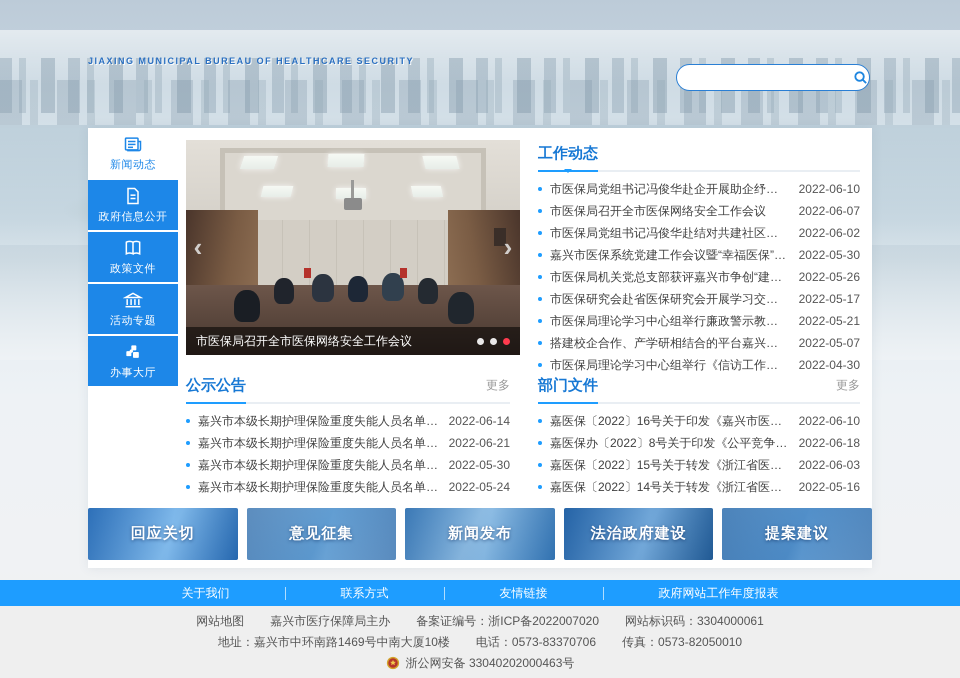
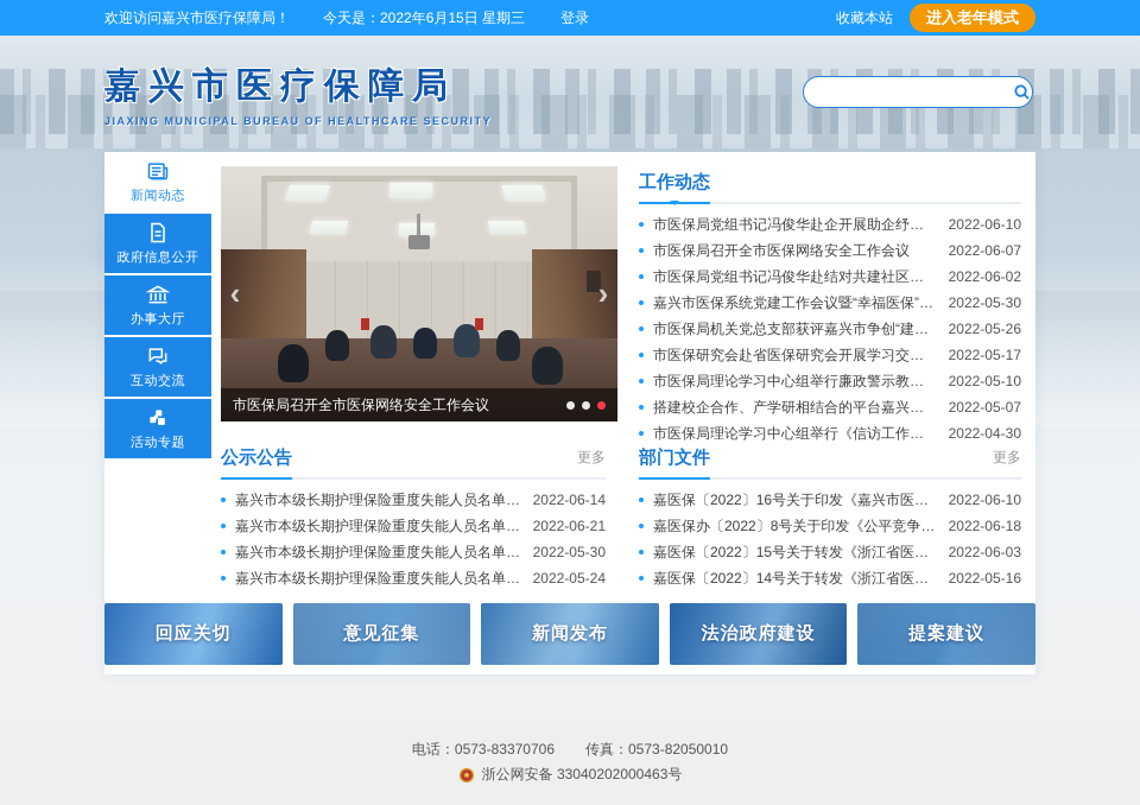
+ 欢迎访问嘉兴市医疗保障局！
+ 今天是：2022年6月15日 星期三
+ 登录
+ 收藏本站
+ 进入老年模式
+ 嘉兴市医疗保障局
  JIAXING MUNICIPAL BUREAU OF HEALTHCARE SECURITY
  新闻动态
  政府信息公开
- 政策文件
- 活动专题
+ 办事大厅
+ 互动交流
- 办事大厅
+ 活动专题
  ‹
  ›
  市医保局召开全市医保网络安全工作会议
  工作动态
  市医保局党组书记冯俊华赴企开展助企纾困活
  2022-06-10
  市医保局召开全市医保网络安全工作会议
  2022-06-07
  市医保局党组书记冯俊华赴结对共建社区指导
  2022-06-02
  嘉兴市医保系统党建工作会议暨“幸福医保”党
  2022-05-30
  市医保局机关党总支部获评嘉兴市争创“建设清
  2022-05-26
  市医保研究会赴省医保研究会开展学习交流活
  2022-05-17
  市医保局理论学习中心组举行廉政警示教育专
- 2022-05-21
+ 2022-05-10
  搭建校企合作、产学研相结合的平台嘉兴市长
  2022-05-07
  市医保局理论学习中心组举行《信访工作条例
  2022-04-30
  公示公告
  更多
  嘉兴市本级长期护理保险重度失能人员名单公
  2022-06-14
  嘉兴市本级长期护理保险重度失能人员名单公
  2022-06-21
  嘉兴市本级长期护理保险重度失能人员名单公
  2022-05-30
  嘉兴市本级长期护理保险重度失能人员名单公
  2022-05-24
  部门文件
  更多
  嘉医保〔2022〕16号关于印发《嘉兴市医疗保
  2022-06-10
  嘉医保办〔2022〕8号关于印发《公平竞争审
  2022-06-18
  嘉医保〔2022〕15号关于转发《浙江省医疗保
  2022-06-03
  嘉医保〔2022〕14号关于转发《浙江省医疗保
  2022-05-16
  回应关切
  意见征集
  新闻发布
  法治政府建设
  提案建议
- 关于我们
- 联系方式
- 友情链接
- 政府网站工作年度报表
- 网站地图
- 嘉兴市医疗保障局主办
- 备案证编号：浙ICP备2022007020
- 网站标识码：3304000061
- 地址：嘉兴市中环南路1469号中南大厦10楼
  电话：0573-83370706
  传真：0573-82050010
  浙公网安备 33040202000463号
